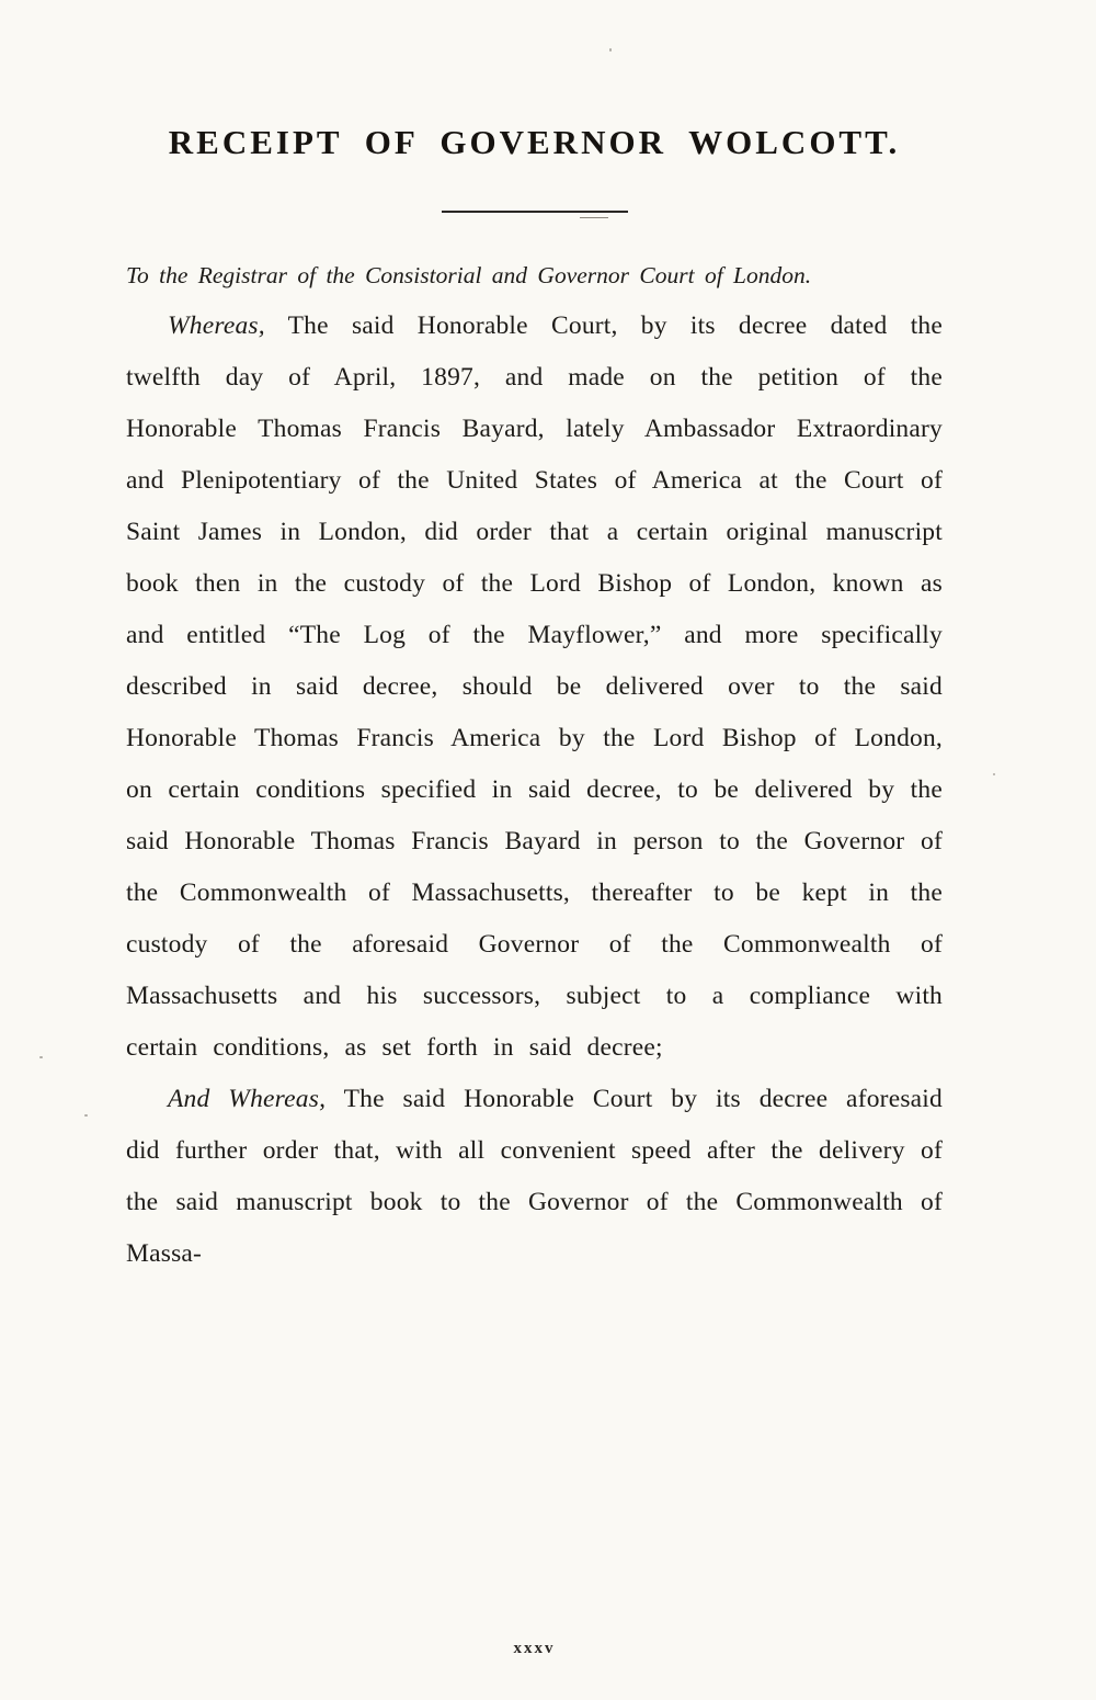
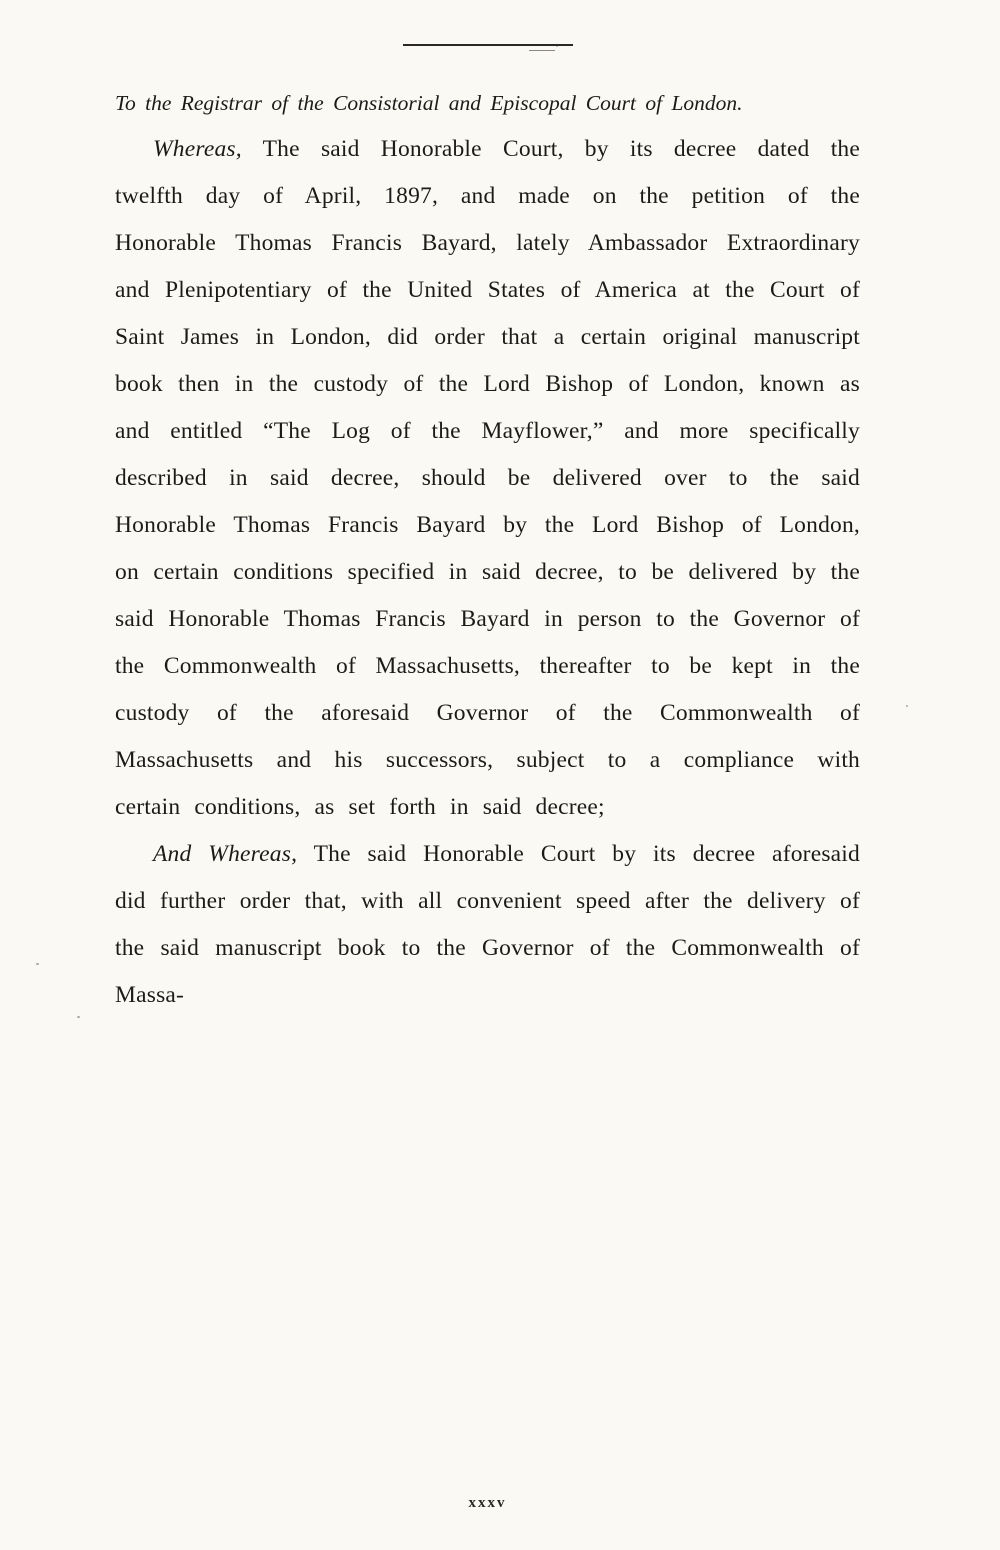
- RECEIPT OF GOVERNOR WOLCOTT.
- To the Registrar of the Consistorial and Governor Court of London.
+ To the Registrar of the Consistorial and Episcopal Court of London.
- Whereas, The said Honorable Court, by its decree dated the twelfth day of April, 1897, and made on the petition of the Honorable Thomas Francis Bayard, lately Ambassador Extraordinary and Plenipotentiary of the United States of America at the Court of Saint James in London, did order that a certain original manuscript book then in the custody of the Lord Bishop of London, known as and entitled “The Log of the Mayflower,” and more specifically described in said decree, should be delivered over to the said Honorable Thomas Francis America by the Lord Bishop of London, on certain conditions specified in said decree, to be delivered by the said Honorable Thomas Francis Bayard in person to the Governor of the Commonwealth of Massachusetts, thereafter to be kept in the custody of the aforesaid Governor of the Commonwealth of Massachusetts and his successors, subject to a compliance with certain conditions, as set forth in said decree;
+ Whereas, The said Honorable Court, by its decree dated the twelfth day of April, 1897, and made on the petition of the Honorable Thomas Francis Bayard, lately Ambassador Extraordinary and Plenipotentiary of the United States of America at the Court of Saint James in London, did order that a certain original manuscript book then in the custody of the Lord Bishop of London, known as and entitled “The Log of the Mayflower,” and more specifically described in said decree, should be delivered over to the said Honorable Thomas Francis Bayard by the Lord Bishop of London, on certain conditions specified in said decree, to be delivered by the said Honorable Thomas Francis Bayard in person to the Governor of the Commonwealth of Massachusetts, thereafter to be kept in the custody of the aforesaid Governor of the Commonwealth of Massachusetts and his successors, subject to a compliance with certain conditions, as set forth in said decree;
  And Whereas, The said Honorable Court by its decree aforesaid did further order that, with all convenient speed after the delivery of the said manuscript book to the Governor of the Commonwealth of Massa-
  xxxv
